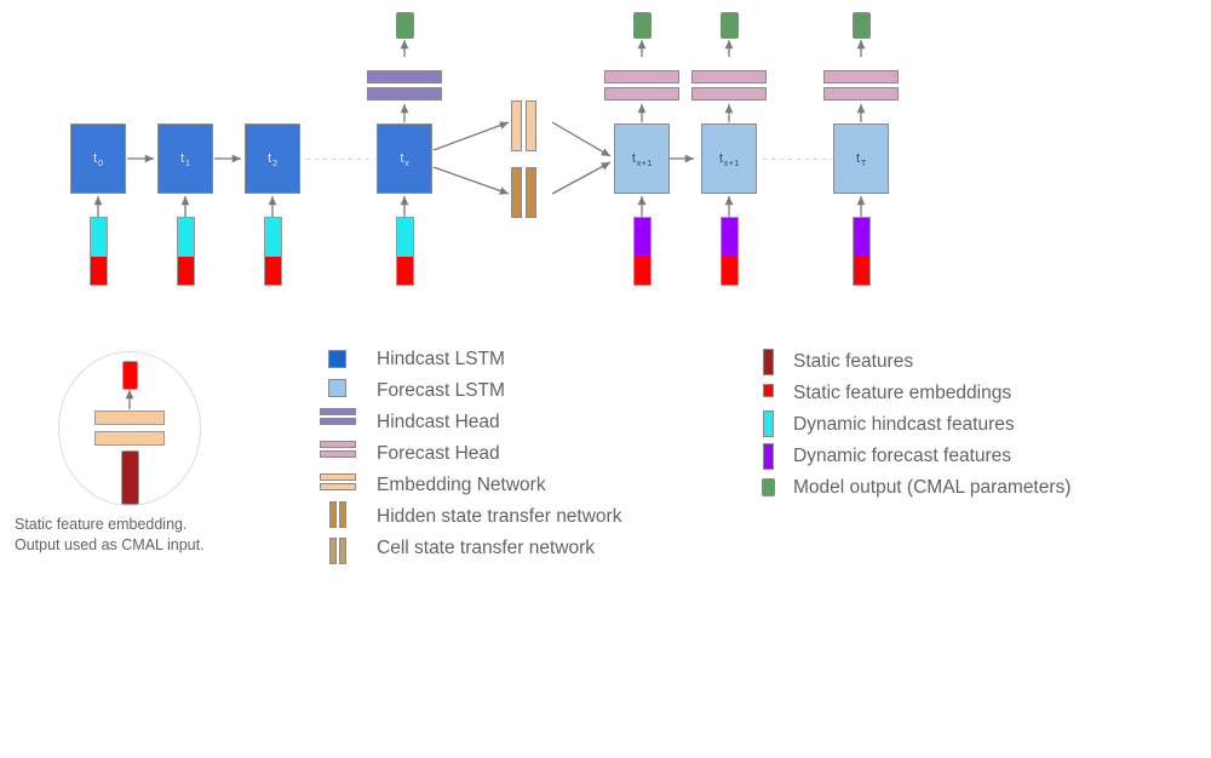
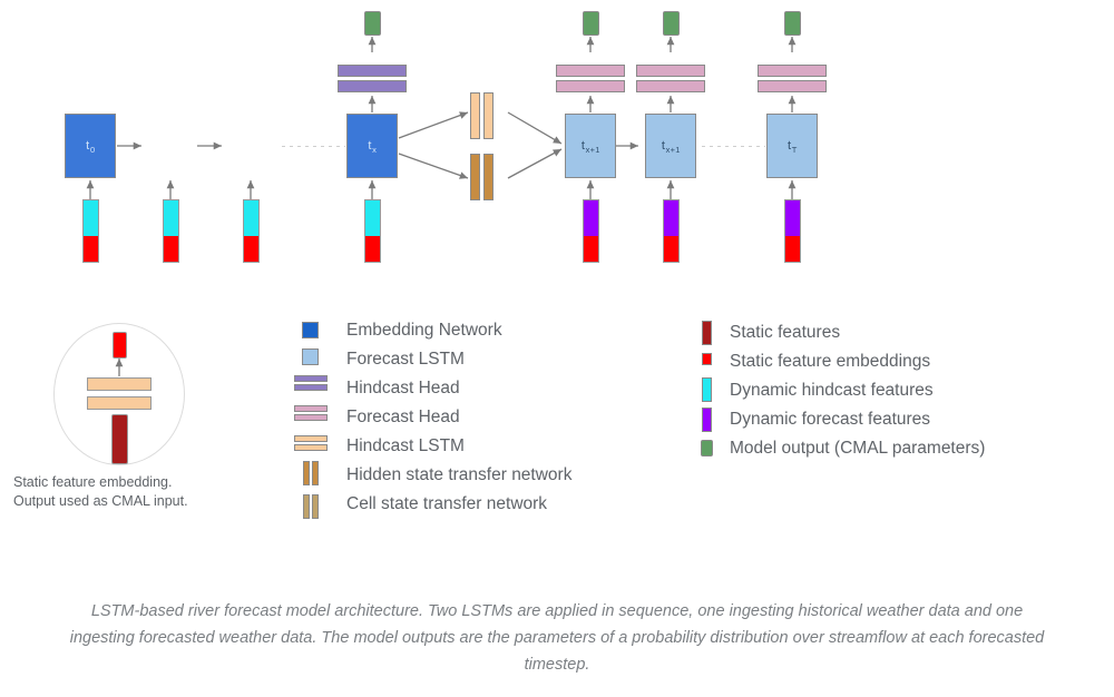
  t0
- t1
- t2
  tx
  tx+1
  tx+1
  tT
  Static feature embedding.
  Output used as CMAL input.
- Hindcast LSTM
+ Embedding Network
  Forecast LSTM
  Hindcast Head
  Forecast Head
- Embedding Network
+ Hindcast LSTM
  Hidden state transfer network
  Cell state transfer network
  Static features
  Static feature embeddings
  Dynamic hindcast features
  Dynamic forecast features
  Model output (CMAL parameters)
+ LSTM-based river forecast model architecture. Two LSTMs are applied in sequence, one ingesting historical weather data and one ingesting forecasted weather data. The model outputs are the parameters of a probability distribution over streamflow at each forecasted timestep.
